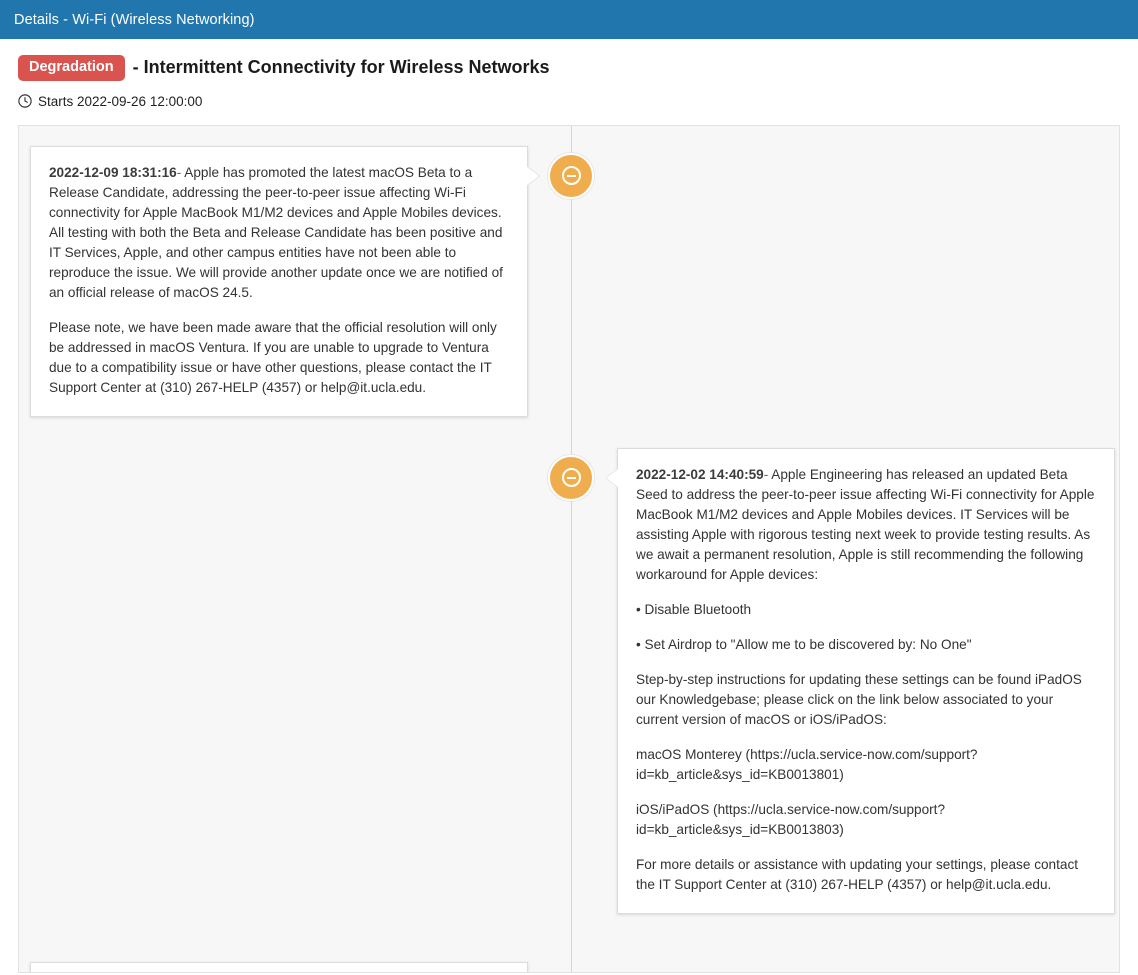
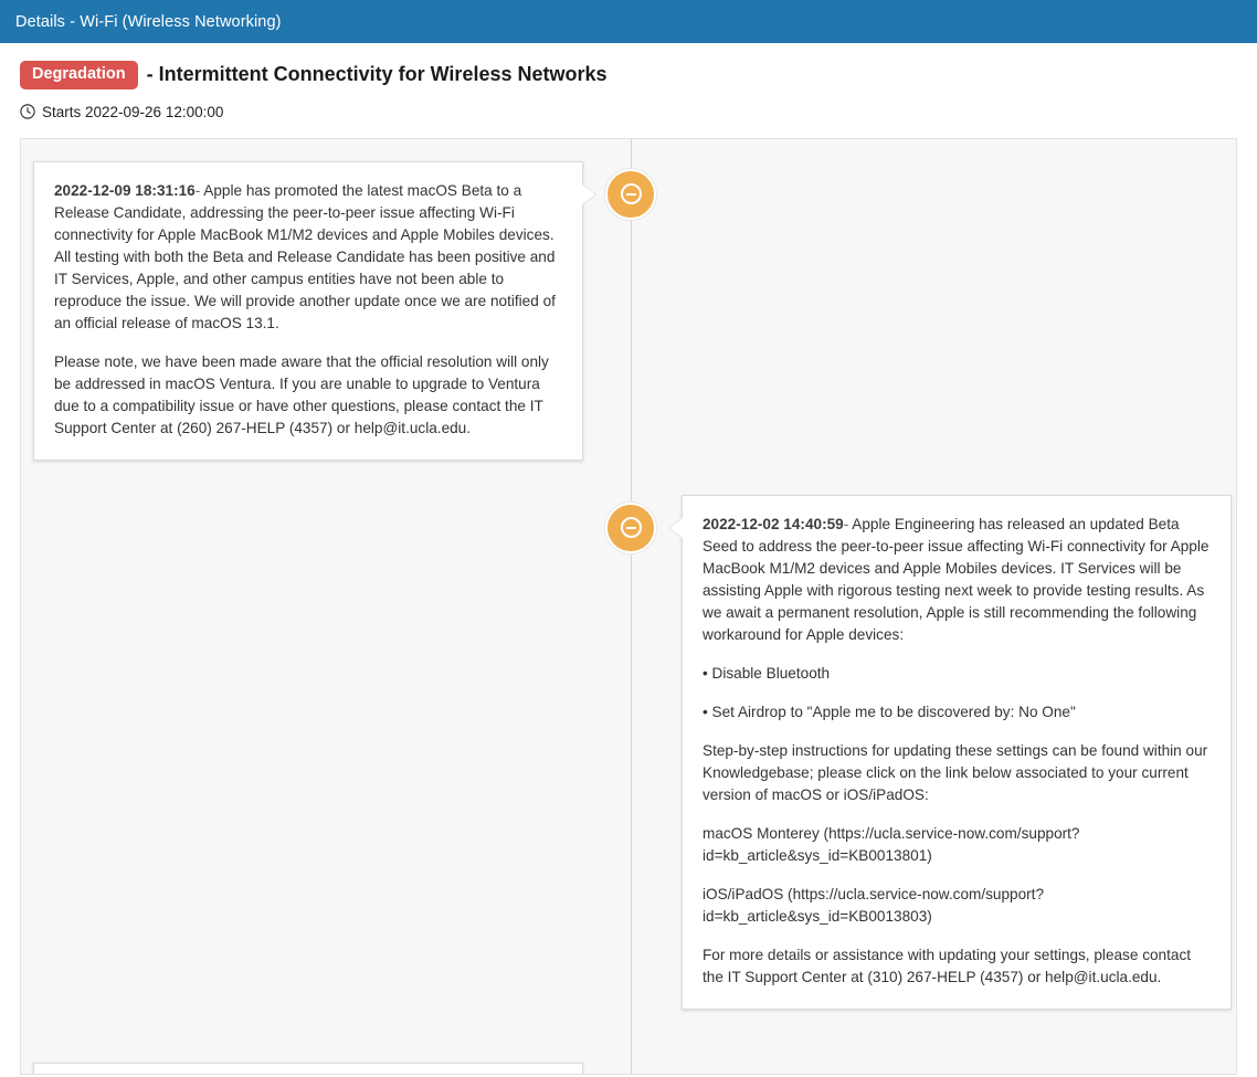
  Details - Wi-Fi (Wireless Networking)
  Degradation
  - Intermittent Connectivity for Wireless Networks
  Starts 2022-09-26 12:00:00
- 2022-12-09 18:31:16- Apple has promoted the latest macOS Beta to a Release Candidate, addressing the peer-to-peer issue affecting Wi-Fi connectivity for Apple MacBook M1/M2 devices and Apple Mobiles devices. All testing with both the Beta and Release Candidate has been positive and IT Services, Apple, and other campus entities have not been able to reproduce the issue. We will provide another update once we are notified of an official release of macOS 24.5.
+ 2022-12-09 18:31:16- Apple has promoted the latest macOS Beta to a Release Candidate, addressing the peer-to-peer issue affecting Wi-Fi connectivity for Apple MacBook M1/M2 devices and Apple Mobiles devices. All testing with both the Beta and Release Candidate has been positive and IT Services, Apple, and other campus entities have not been able to reproduce the issue. We will provide another update once we are notified of an official release of macOS 13.1.
- Please note, we have been made aware that the official resolution will only be addressed in macOS Ventura. If you are unable to upgrade to Ventura due to a compatibility issue or have other questions, please contact the IT Support Center at (310) 267-HELP (4357) or help@it.ucla.edu.
+ Please note, we have been made aware that the official resolution will only be addressed in macOS Ventura. If you are unable to upgrade to Ventura due to a compatibility issue or have other questions, please contact the IT Support Center at (260) 267-HELP (4357) or help@it.ucla.edu.
  2022-12-02 14:40:59- Apple Engineering has released an updated Beta Seed to address the peer-to-peer issue affecting Wi-Fi connectivity for Apple MacBook M1/M2 devices and Apple Mobiles devices. IT Services will be assisting Apple with rigorous testing next week to provide testing results. As we await a permanent resolution, Apple is still recommending the following workaround for Apple devices:
  • Disable Bluetooth
- • Set Airdrop to "Allow me to be discovered by: No One"
+ • Set Airdrop to "Apple me to be discovered by: No One"
- Step-by-step instructions for updating these settings can be found iPadOS our Knowledgebase; please click on the link below associated to your current version of macOS or iOS/iPadOS:
+ Step-by-step instructions for updating these settings can be found within our Knowledgebase; please click on the link below associated to your current version of macOS or iOS/iPadOS:
  macOS Monterey (https://ucla.service-now.com/support?id=kb_article&sys_id=KB0013801)
  iOS/iPadOS (https://ucla.service-now.com/support?id=kb_article&sys_id=KB0013803)
  For more details or assistance with updating your settings, please contact the IT Support Center at (310) 267-HELP (4357) or help@it.ucla.edu.
